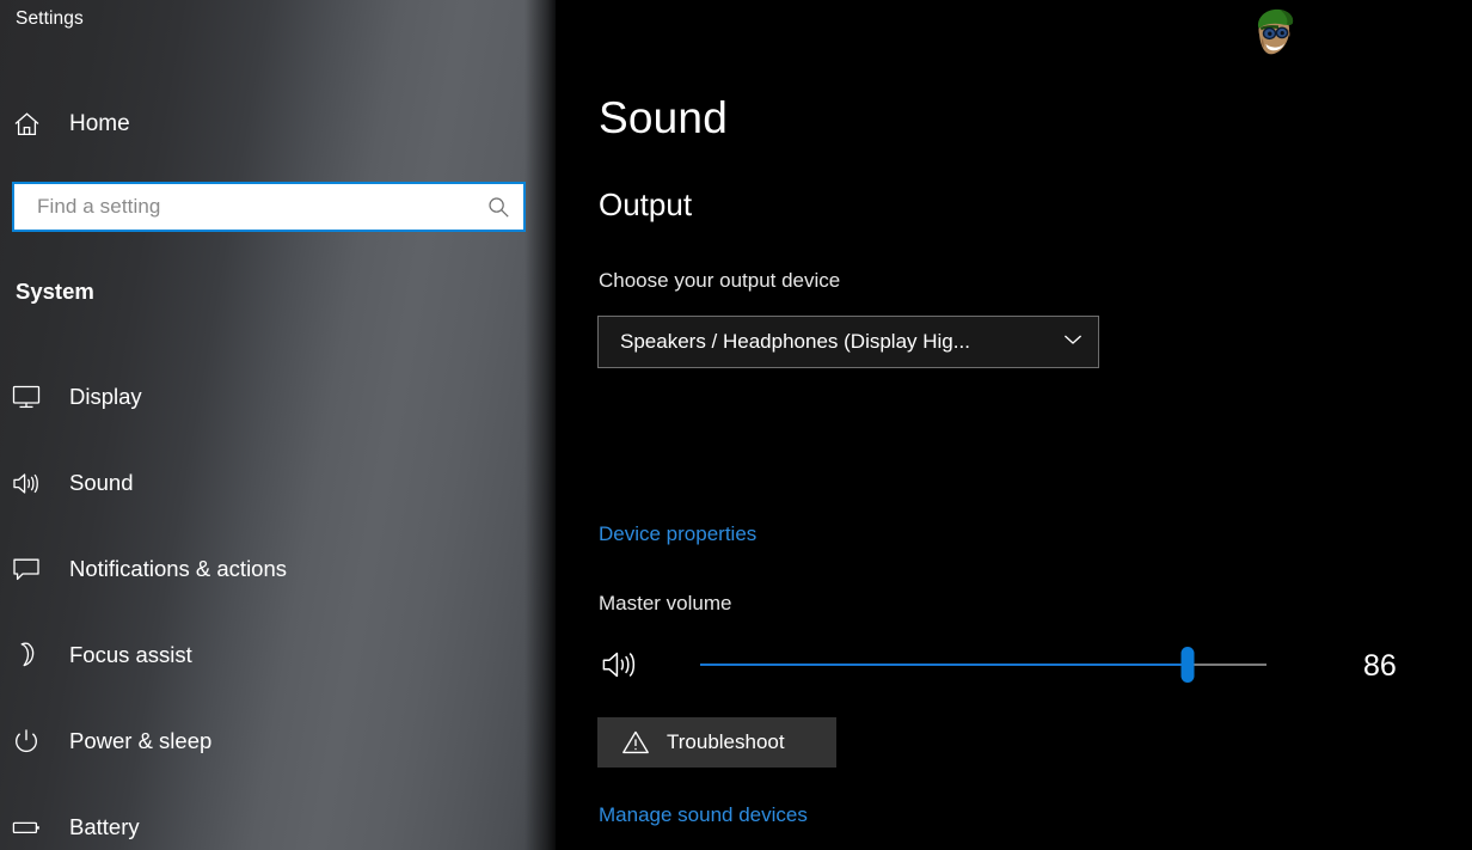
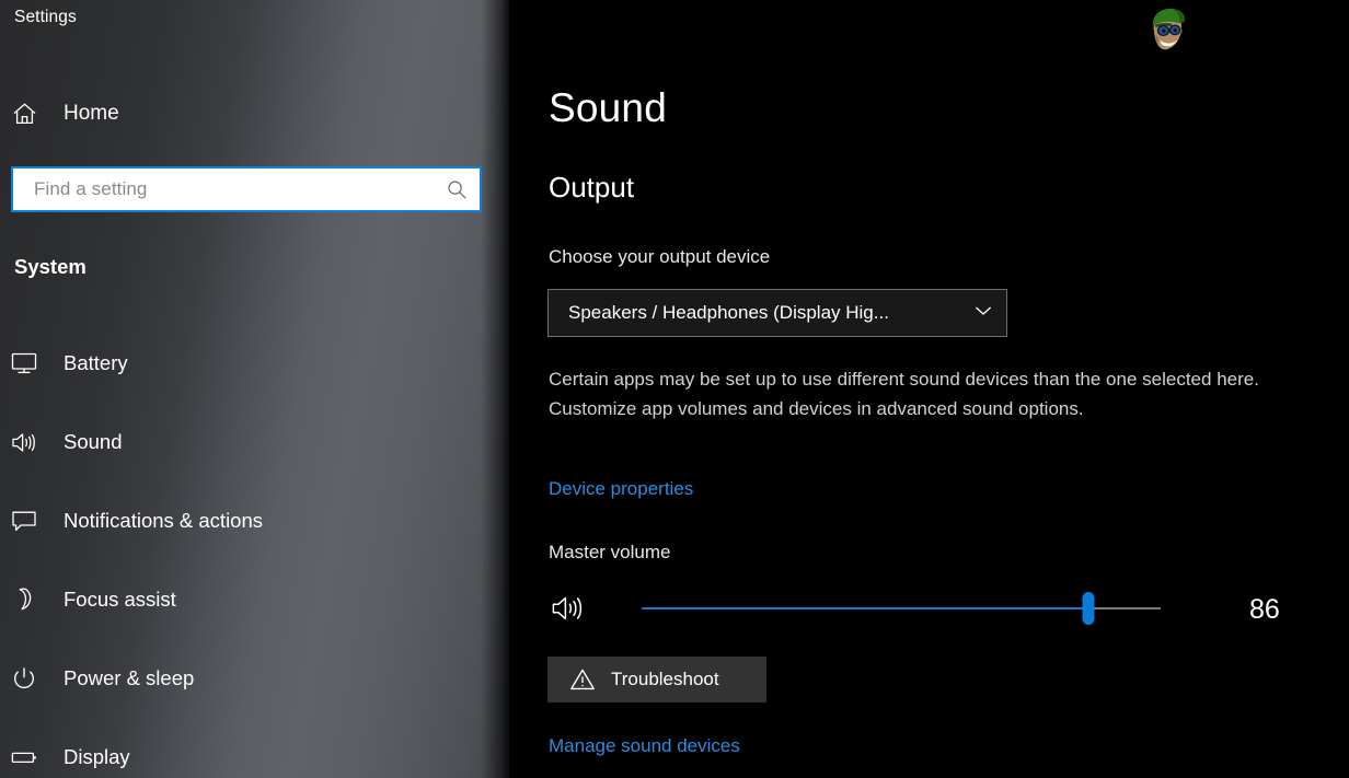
  Settings
  Home
  Find a setting
  System
- Display
+ Battery
  Sound
  Notifications & actions
  Focus assist
  Power & sleep
- Battery
+ Display
  Sound
  Output
  Choose your output device
  Speakers / Headphones (Display Hig...
+ Certain apps may be set up to use different sound devices than the one selected here. Customize app volumes and devices in advanced sound options.
  Device properties
  Master volume
  86
  Troubleshoot
  Manage sound devices
